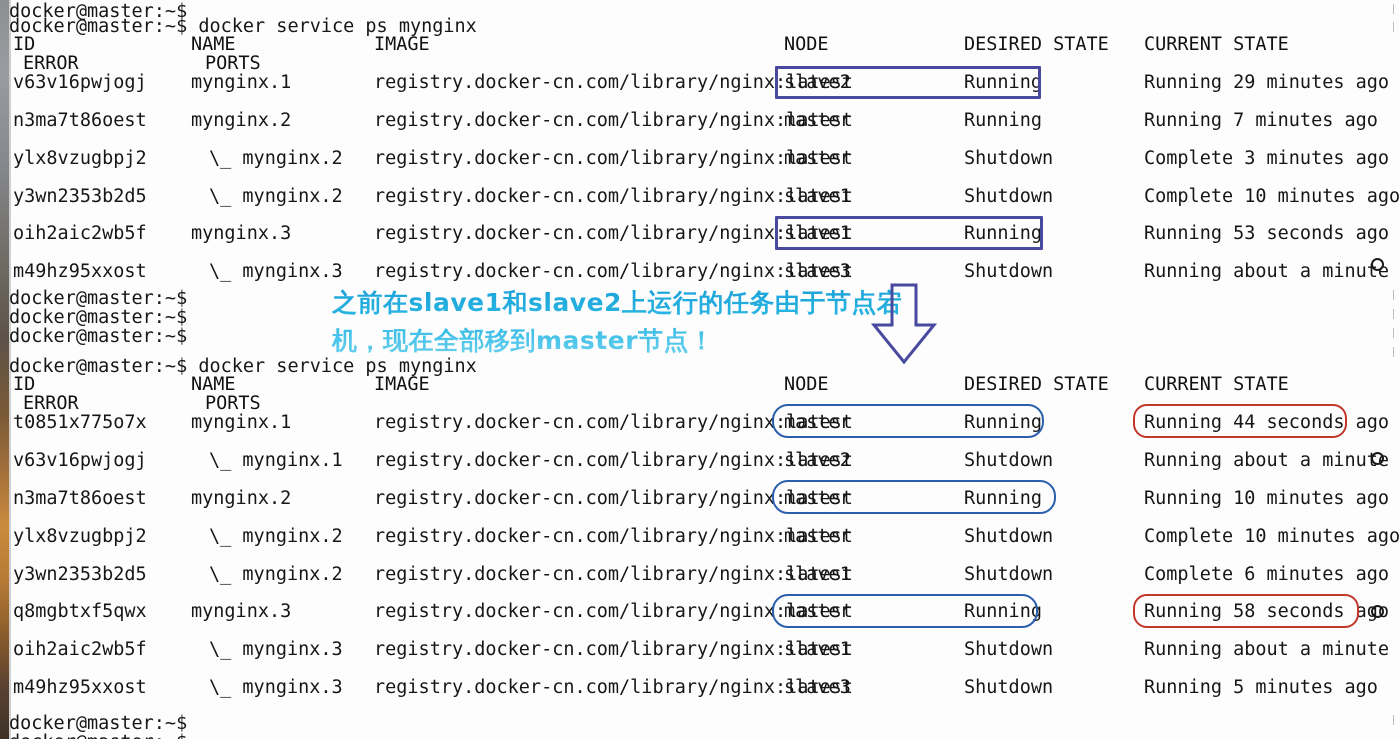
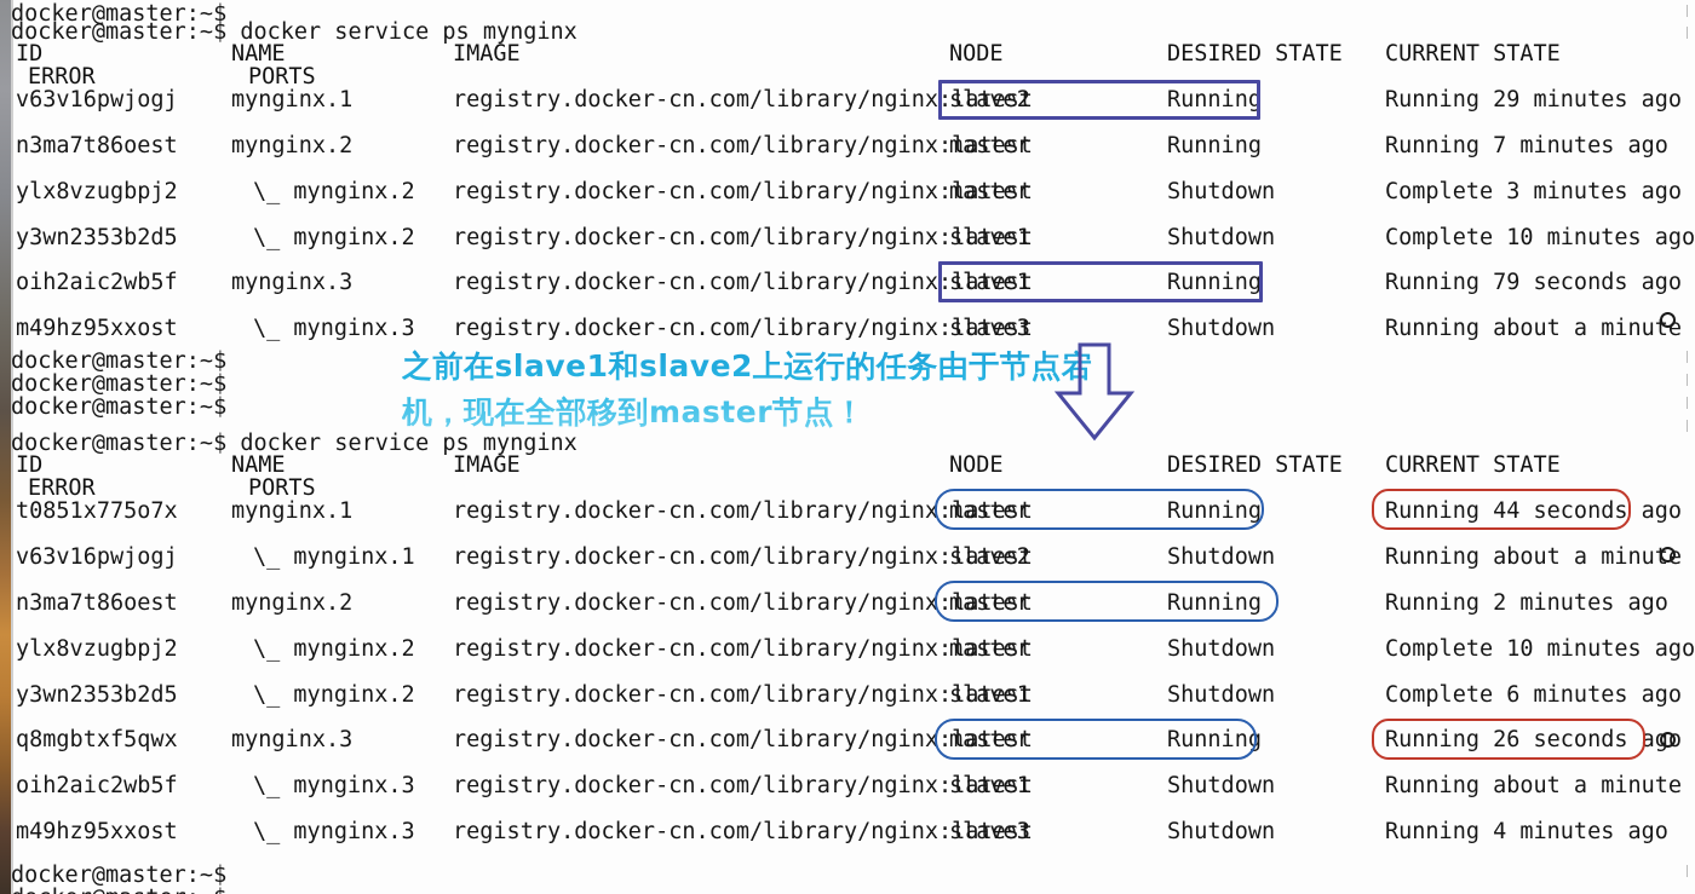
  docker@master:~$
  docker@master:~$ docker service ps mynginx
  ID
  NAME
  IMAGE
  NODE
  DESIRED STATE
  CURRENT STATE
  ERROR
  PORTS
  v63v16pwjogj
  mynginx.1
  registry.docker-cn.com/library/nginx:latest
  slave2
  Running
  Running 29 minutes ago
  n3ma7t86oest
  mynginx.2
  registry.docker-cn.com/library/nginx:latest
  master
  Running
  Running 7 minutes ago
  ylx8vzugbpj2
  \_ mynginx.2
  registry.docker-cn.com/library/nginx:latest
  master
  Shutdown
  Complete 3 minutes ago
  y3wn2353b2d5
  \_ mynginx.2
  registry.docker-cn.com/library/nginx:latest
  slave1
  Shutdown
  Complete 10 minutes ago
  oih2aic2wb5f
  mynginx.3
  registry.docker-cn.com/library/nginx:latest
  slave1
  Running
- Running 53 seconds ago
+ Running 79 seconds ago
  m49hz95xxost
  \_ mynginx.3
  registry.docker-cn.com/library/nginx:latest
  slave3
  Shutdown
  Running about a minute
  docker@master:~$
  docker@master:~$
  docker@master:~$
  docker@master:~$ docker service ps mynginx
  ID
  NAME
  IMAGE
  NODE
  DESIRED STATE
  CURRENT STATE
  ERROR
  PORTS
  t0851x775o7x
  mynginx.1
  registry.docker-cn.com/library/nginx:latest
  master
  Running
  Running 44 seconds ago
  v63v16pwjogj
  \_ mynginx.1
  registry.docker-cn.com/library/nginx:latest
  slave2
  Shutdown
  Running about a minute
  n3ma7t86oest
  mynginx.2
  registry.docker-cn.com/library/nginx:latest
  master
  Running
- Running 10 minutes ago
+ Running 2 minutes ago
  ylx8vzugbpj2
  \_ mynginx.2
  registry.docker-cn.com/library/nginx:latest
  master
  Shutdown
  Complete 10 minutes ago
  y3wn2353b2d5
  \_ mynginx.2
  registry.docker-cn.com/library/nginx:latest
  slave1
  Shutdown
  Complete 6 minutes ago
  q8mgbtxf5qwx
  mynginx.3
  registry.docker-cn.com/library/nginx:latest
  master
  Running
- Running 58 seconds ago
+ Running 26 seconds ago
  oih2aic2wb5f
  \_ mynginx.3
  registry.docker-cn.com/library/nginx:latest
  slave1
  Shutdown
  Running about a minute
  m49hz95xxost
  \_ mynginx.3
  registry.docker-cn.com/library/nginx:latest
  slave3
  Shutdown
- Running 5 minutes ago
+ Running 4 minutes ago
  docker@master:~$
  之前在slave1和slave2上运行的任务由于节点宕
  机，现在全部移到master节点！
